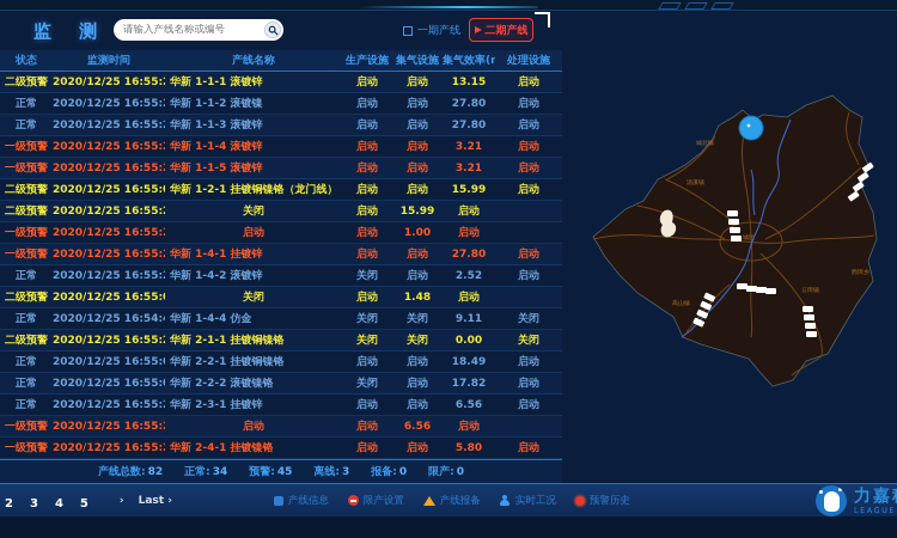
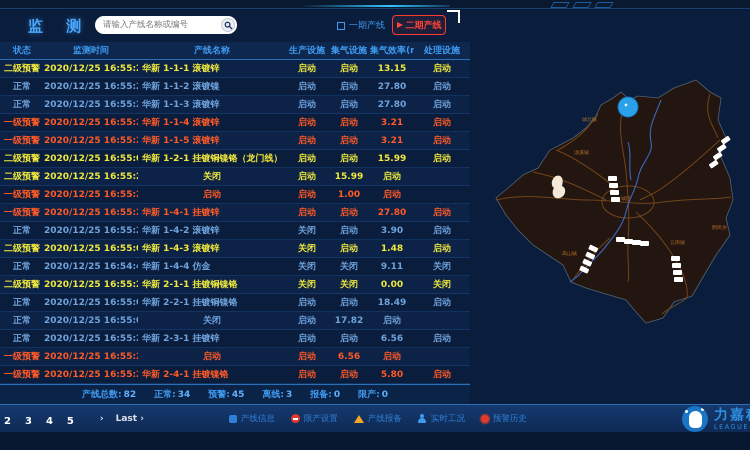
  监 测
  请输入产线名称或编号
  一期产线
  二期产线
  状态
  监测时间
  产线名称
  生产设施
  集气设施
  处理设施
  二级预警
  2020/12/25 16:55:
  华新 1-1-1 滚镀锌
  启动
  启动
  13.15
  启动
  正常
  2020/12/25 16:55:
  华新 1-1-2 滚镀镍
  启动
  启动
  27.80
  启动
  正常
  2020/12/25 16:55:
  华新 1-1-3 滚镀锌
  启动
  启动
  27.80
  启动
  一级预警
  2020/12/25 16:55:
  华新 1-1-4 滚镀锌
  启动
  启动
  3.21
  启动
  一级预警
  2020/12/25 16:55:
  华新 1-1-5 滚镀锌
  启动
  启动
  3.21
  启动
  二级预警
  2020/12/25 16:55:
  华新 1-2-1 挂镀铜镍铬（龙门线）
  启动
  启动
  15.99
  启动
  二级预警
  2020/12/25 16:55:
  关闭
  启动
  15.99
  启动
  一级预警
  2020/12/25 16:55:
  启动
  启动
  1.00
  启动
  一级预警
  2020/12/25 16:55:
  华新 1-4-1 挂镀锌
  启动
  启动
  27.80
  启动
  正常
  2020/12/25 16:55:
  华新 1-4-2 滚镀锌
  关闭
  启动
- 2.52
+ 3.90
  启动
  二级预警
  2020/12/25 16:55:
+ 华新 1-4-3 滚镀锌
  关闭
  启动
  1.48
  启动
  正常
  2020/12/25 16:54:
  华新 1-4-4 仿金
  关闭
  关闭
  9.11
  关闭
  二级预警
  2020/12/25 16:55:
  华新 2-1-1 挂镀铜镍铬
  关闭
  关闭
  0.00
  关闭
  正常
  2020/12/25 16:55:
  华新 2-2-1 挂镀铜镍铬
  启动
  启动
  18.49
  启动
  正常
  2020/12/25 16:55:
- 华新 2-2-2 滚镀镍铬
  关闭
  启动
  17.82
  启动
  正常
  2020/12/25 16:55:
  华新 2-3-1 挂镀锌
  启动
  启动
  6.56
  启动
  一级预警
  2020/12/25 16:55:
  启动
  启动
  6.56
  启动
  一级预警
  2020/12/25 16:55:
  华新 2-4-1 挂镀镍铬
  启动
  启动
  5.80
  启动
  产线总数: 82
  正常: 34
  预警: 45
  离线: 3
  报备: 0
  限产: 0
  2 3 4 5
  ›
  Last ›
  产线信息
  限产设置
  产线报备
  实时工况
  预警历史
